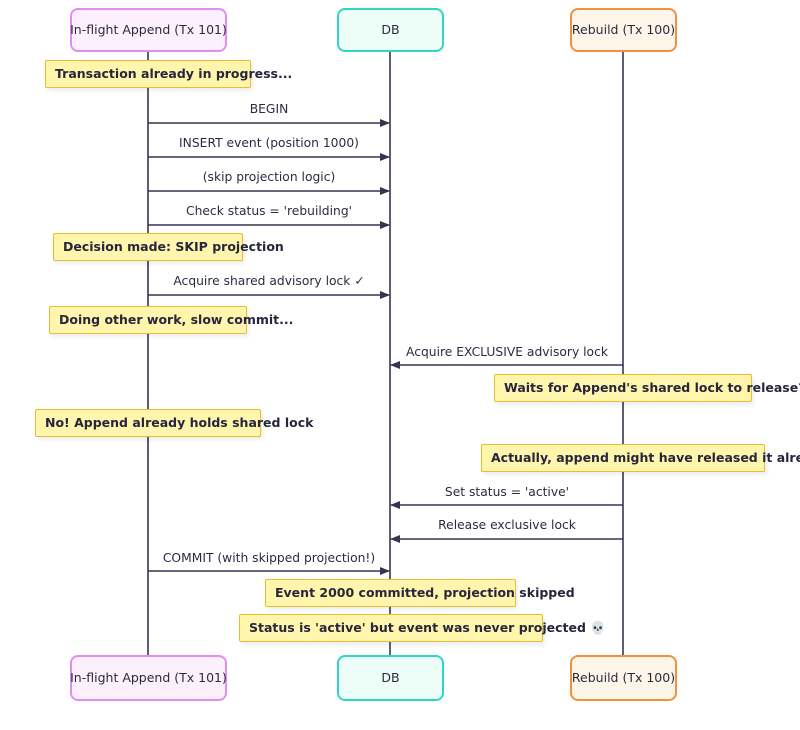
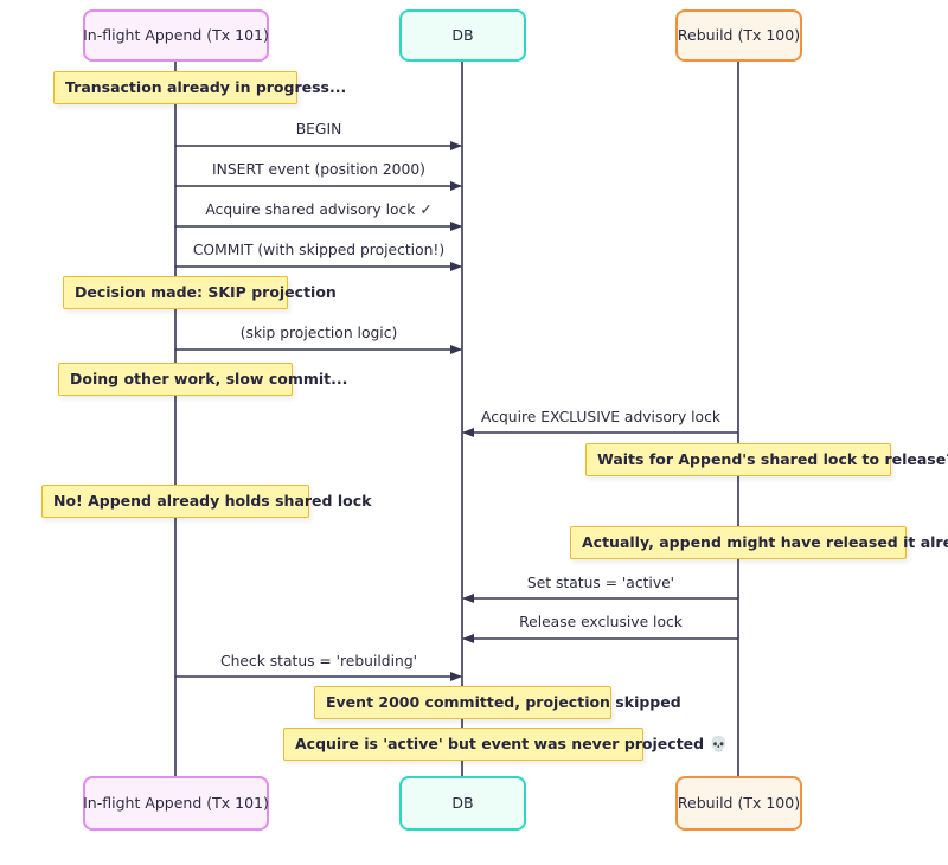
  In-flight Append (Tx 101)
  DB
  Rebuild (Tx 100)
  BEGIN
- INSERT event (position 1000)
+ INSERT event (position 2000)
- (skip projection logic)
+ Acquire shared advisory lock ✓
- Check status = 'rebuilding'
+ COMMIT (with skipped projection!)
- Acquire shared advisory lock ✓
+ (skip projection logic)
  Acquire EXCLUSIVE advisory lock
  Set status = 'active'
  Release exclusive lock
- COMMIT (with skipped projection!)
+ Check status = 'rebuilding'
  Transaction already in progress...
  Decision made: SKIP projection
  Doing other work, slow commit...
  Waits for Append's shared lock to release
  No! Append already holds shared lock
  Actually, append might have released it alr
  Event 2000 committed, projection skipped
- Status is 'active' but event was never projected 💀
+ Acquire is 'active' but event was never projected 💀
  In-flight Append (Tx 101)
  DB
  Rebuild (Tx 100)
